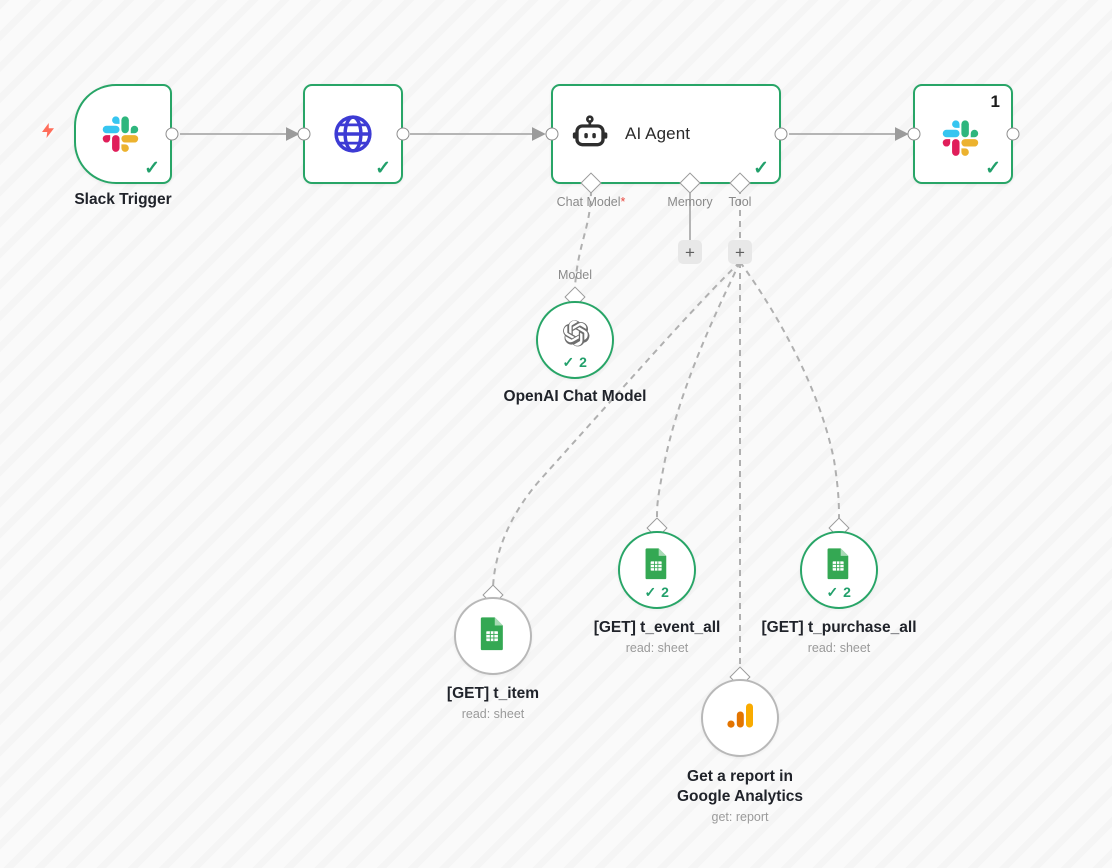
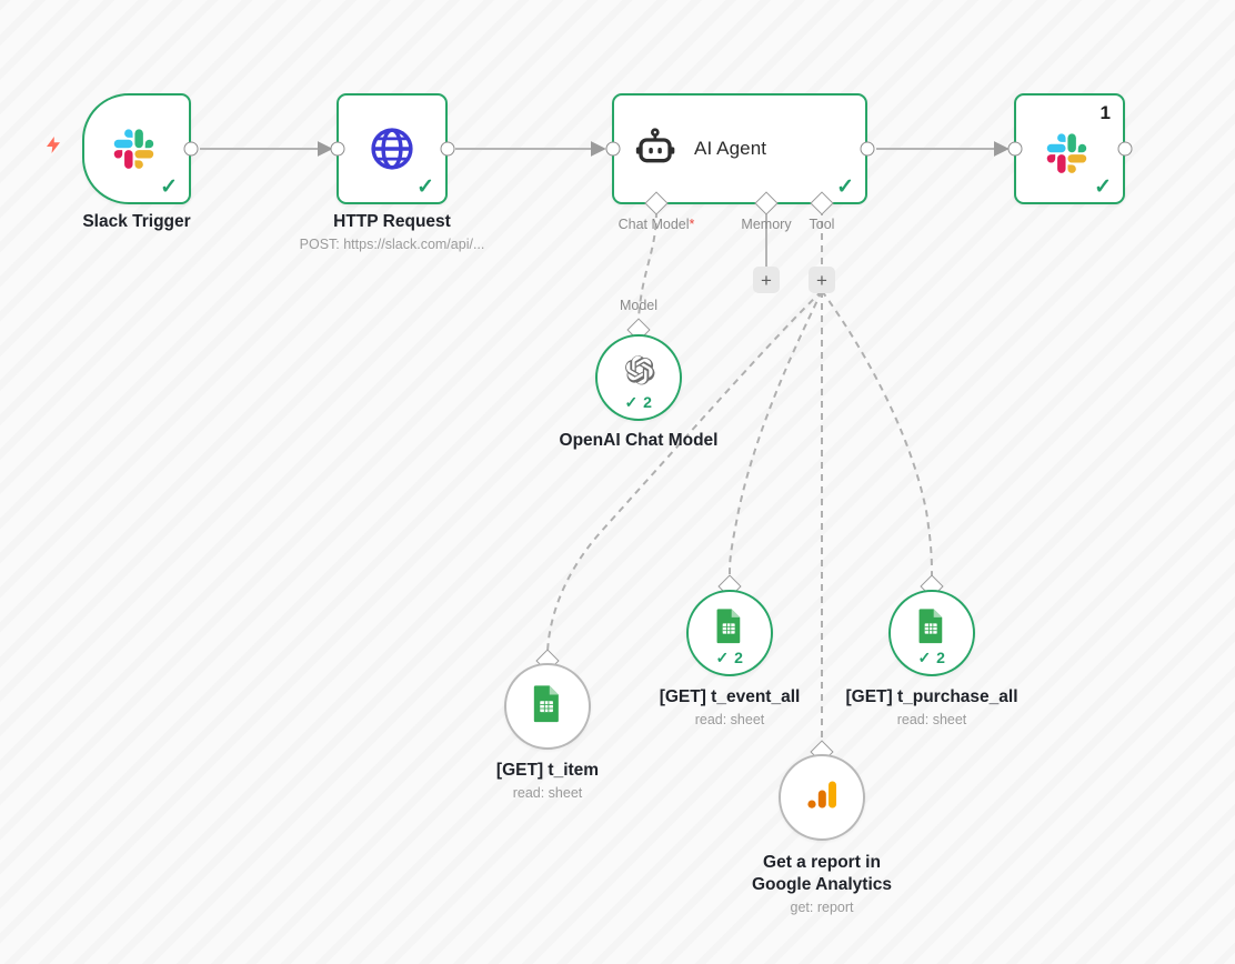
  ✓
  Slack Trigger
  ✓
+ HTTP Request
+ POST: https://slack.com/api/...
  AI Agent
  ✓
  Chat Model*
  Memory
  Tool
  +
  +
  1
  ✓
  Model
  ✓ 2
  OpenAI Chat Model
  [GET] t_item
  read: sheet
  ✓ 2
  [GET] t_event_all
  read: sheet
  ✓ 2
  [GET] t_purchase_all
  read: sheet
  Get a report in
  Google Analytics
  get: report
